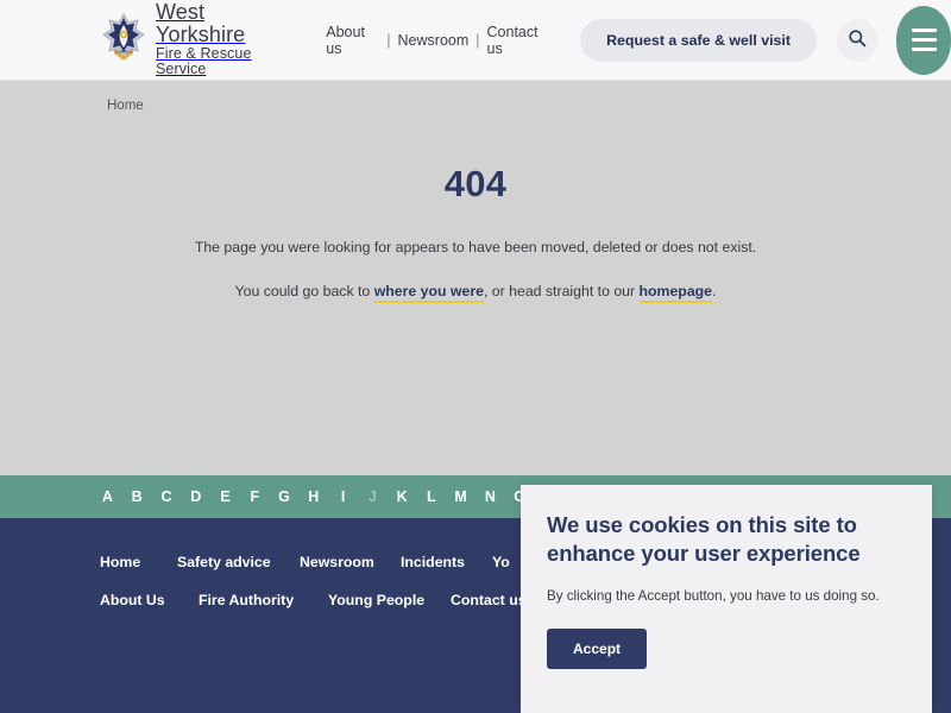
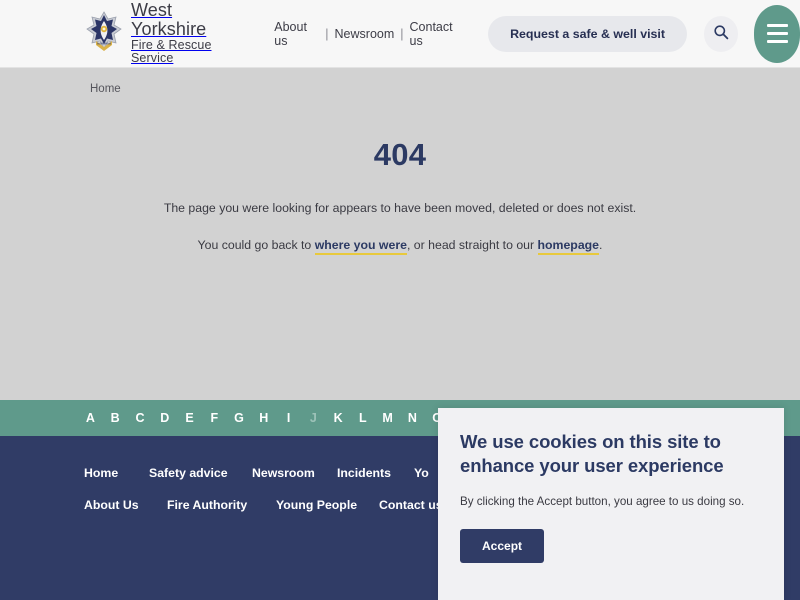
  West Yorkshire
  Fire & Rescue Service
  About us
  |
  Newsroom
  |
  Contact us
  Request a safe & well visit
  Home
  404
  The page you were looking for appears to have been moved, deleted or does not exist.
  You could go back to where you were, or head straight to our homepage.
  A
  B
  C
  D
  E
  F
  G
  H
  I
  J
  K
  L
  M
  N
  Home
  Safety advice
  Newsroom
  Incidents
  Yo
  About Us
  Fire Authority
  Young People
  Contact u
  We use cookies on this site to enhance your user experience
- By clicking the Accept button, you have to us doing so.
+ By clicking the Accept button, you agree to us doing so.
  Accept
